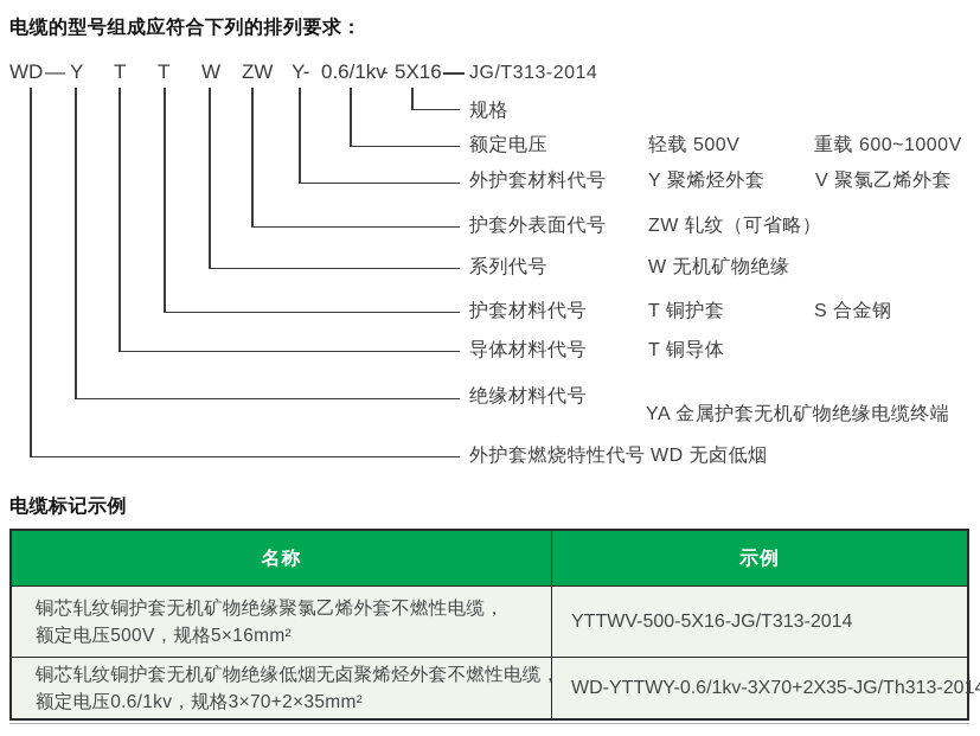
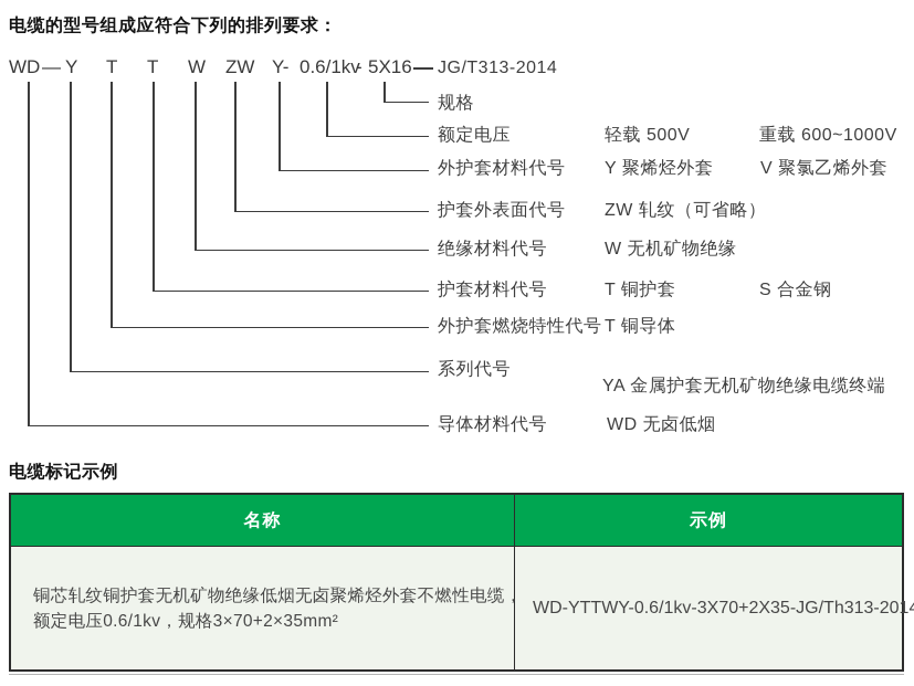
  电缆的型号组成应符合下列的排列要求：
  WD
  —
  Y
  T
  T
  W
  ZW
  Y-
  0.6/1kv
  -
  5X16
  JG/T313-2014
  规格
  额定电压
  轻载 500V
  重载 600~1000V
  外护套材料代号
  Y 聚烯烃外套
  V 聚氯乙烯外套
  护套外表面代号
  ZW 轧纹（可省略）
- 系列代号
+ 绝缘材料代号
  W 无机矿物绝缘
  护套材料代号
  T 铜护套
  S 合金钢
- 导体材料代号
+ 外护套燃烧特性代号
  T 铜导体
- 绝缘材料代号
+ 系列代号
  YA 金属护套无机矿物绝缘电缆终端
- 外护套燃烧特性代号
+ 导体材料代号
  WD 无卤低烟
  电缆标记示例
  名称
  示例
- 铜芯轧纹铜护套无机矿物绝缘聚氯乙烯外套不燃性电缆，
- 额定电压500V，规格5×16mm²
- YTTWV-500-5X16-JG/T313-2014
  铜芯轧纹铜护套无机矿物绝缘低烟无卤聚烯烃外套不燃性电缆，
  额定电压0.6/1kv，规格3×70+2×35mm²
  WD-YTTWY-0.6/1kv-3X70+2X35-JG/Th313-201
